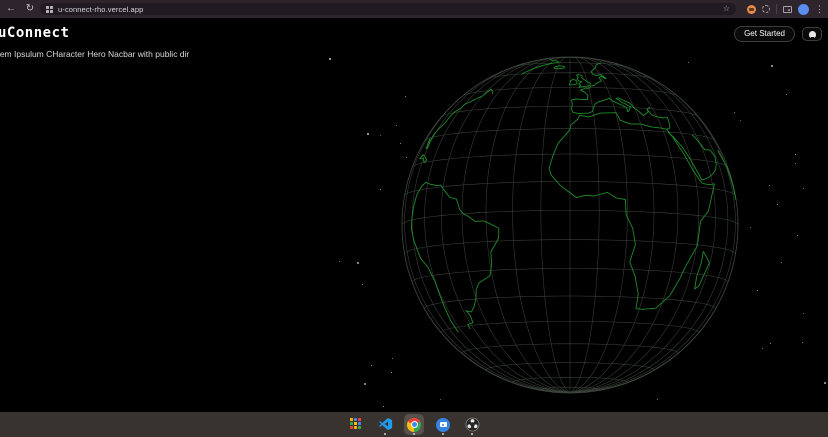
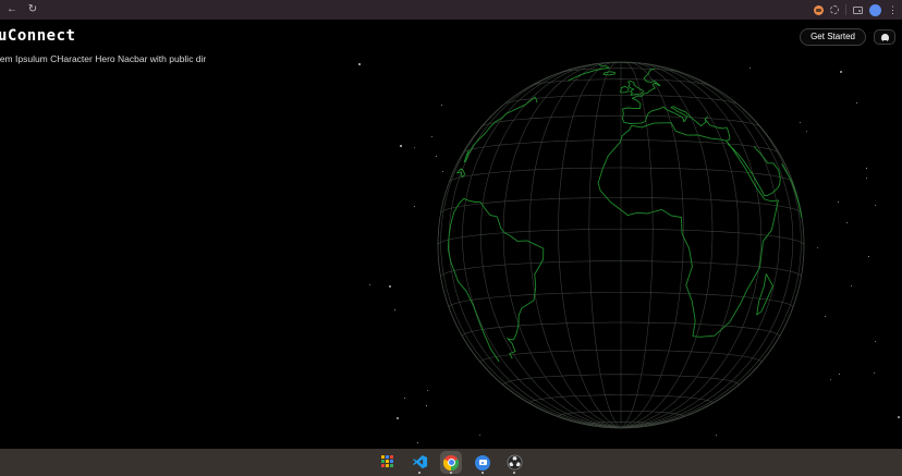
  ←
  ↻
- u-connect-rho.vercel.app
- ☆
  ⋮
  uConnect
  Get Started
  em Ipsulum CHaracter Hero Nacbar with public dir
